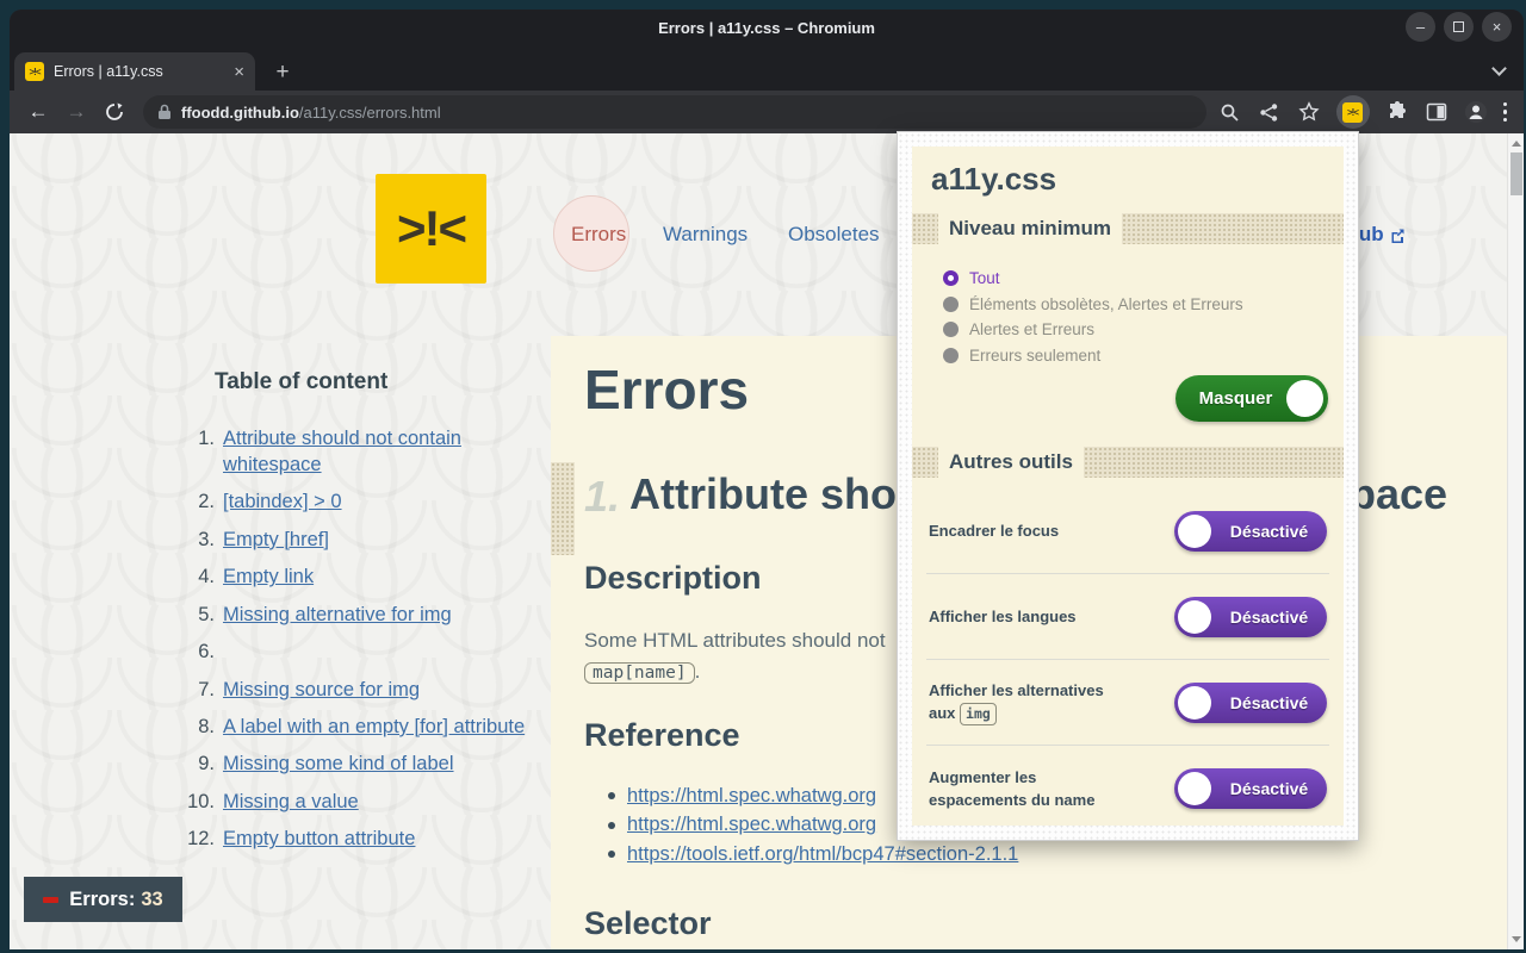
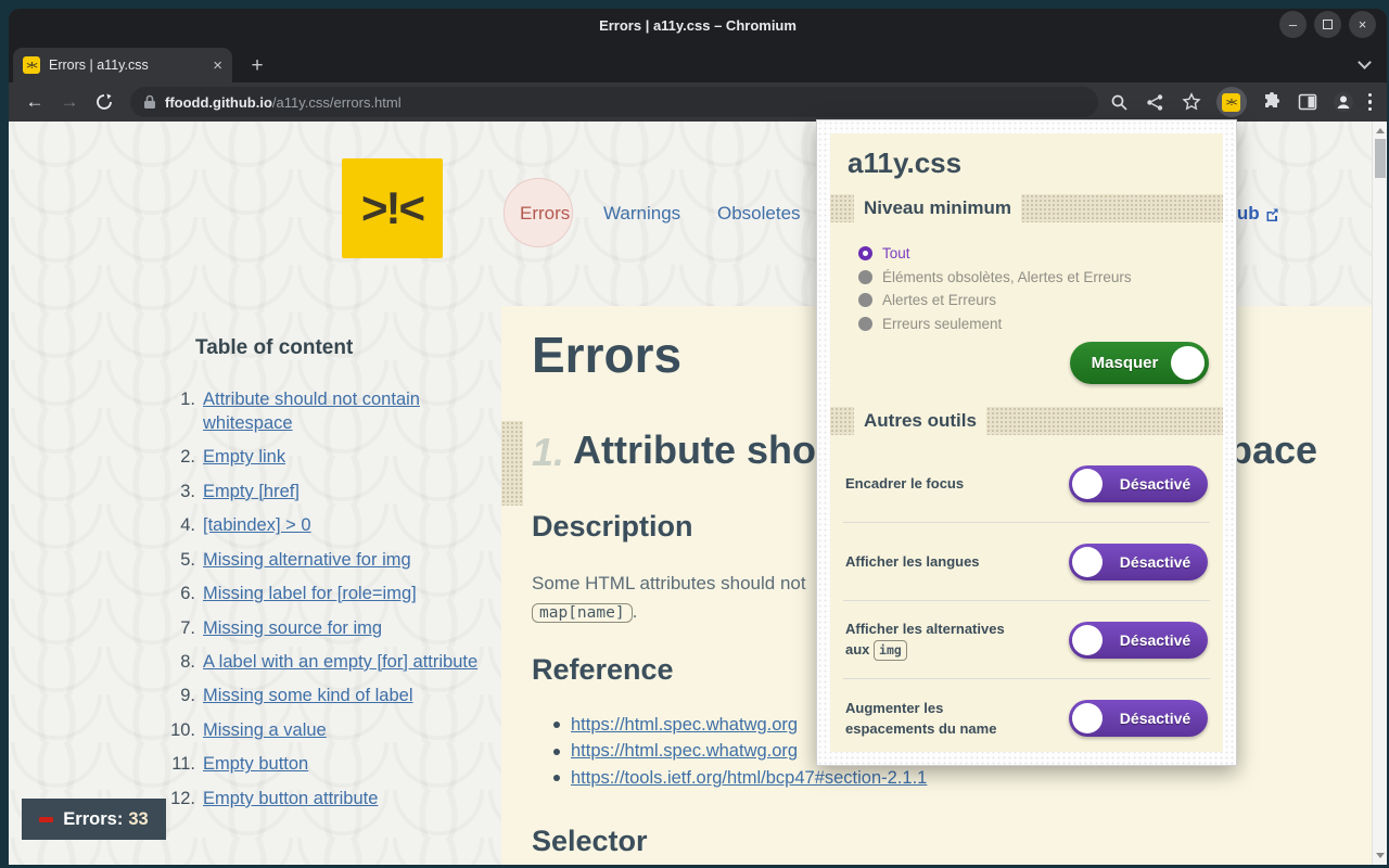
  Errors | a11y.css – Chromium
  –
  ×
  >!<
  Errors | a11y.css
  ×
  +
  ←
  →
  ffoodd.github.io/a11y.css/errors.html
  >!<
  >!<
  Errors
  Warnings
  Obsoletes
  Table of content
  1.
  Attribute should not contain whitespace
  2.
- [tabindex] > 0
+ Empty link
  3.
  Empty [href]
  4.
- Empty link
+ [tabindex] > 0
  5.
  Missing alternative for img
  6.
+ Missing label for [role=img]
  7.
  Missing source for img
  8.
  A label with an empty [for] attribute
  9.
  Missing some kind of label
  10.
  Missing a value
+ 11.
+ Empty button
  12.
  Empty button attribute
  Errors:
  33
  Errors
  1.
  Description
  Some HTML attributes should not
  map[name] .
  Reference
  https://html.spec.whatwg.org
  https://html.spec.whatwg.org
  https://tools.ietf.org/html/bcp47#section-2.1.1
  Selector
  a11y.css
  Niveau minimum
  Tout
  Éléments obsolètes, Alertes et Erreurs
  Alertes et Erreurs
  Erreurs seulement
  Masquer
  Autres outils
  Encadrer le focus
  Désactivé
  Afficher les langues
  Désactivé
  Afficher les alternatives aux img
  Désactivé
  Augmenter les espacements du name
  Désactivé
